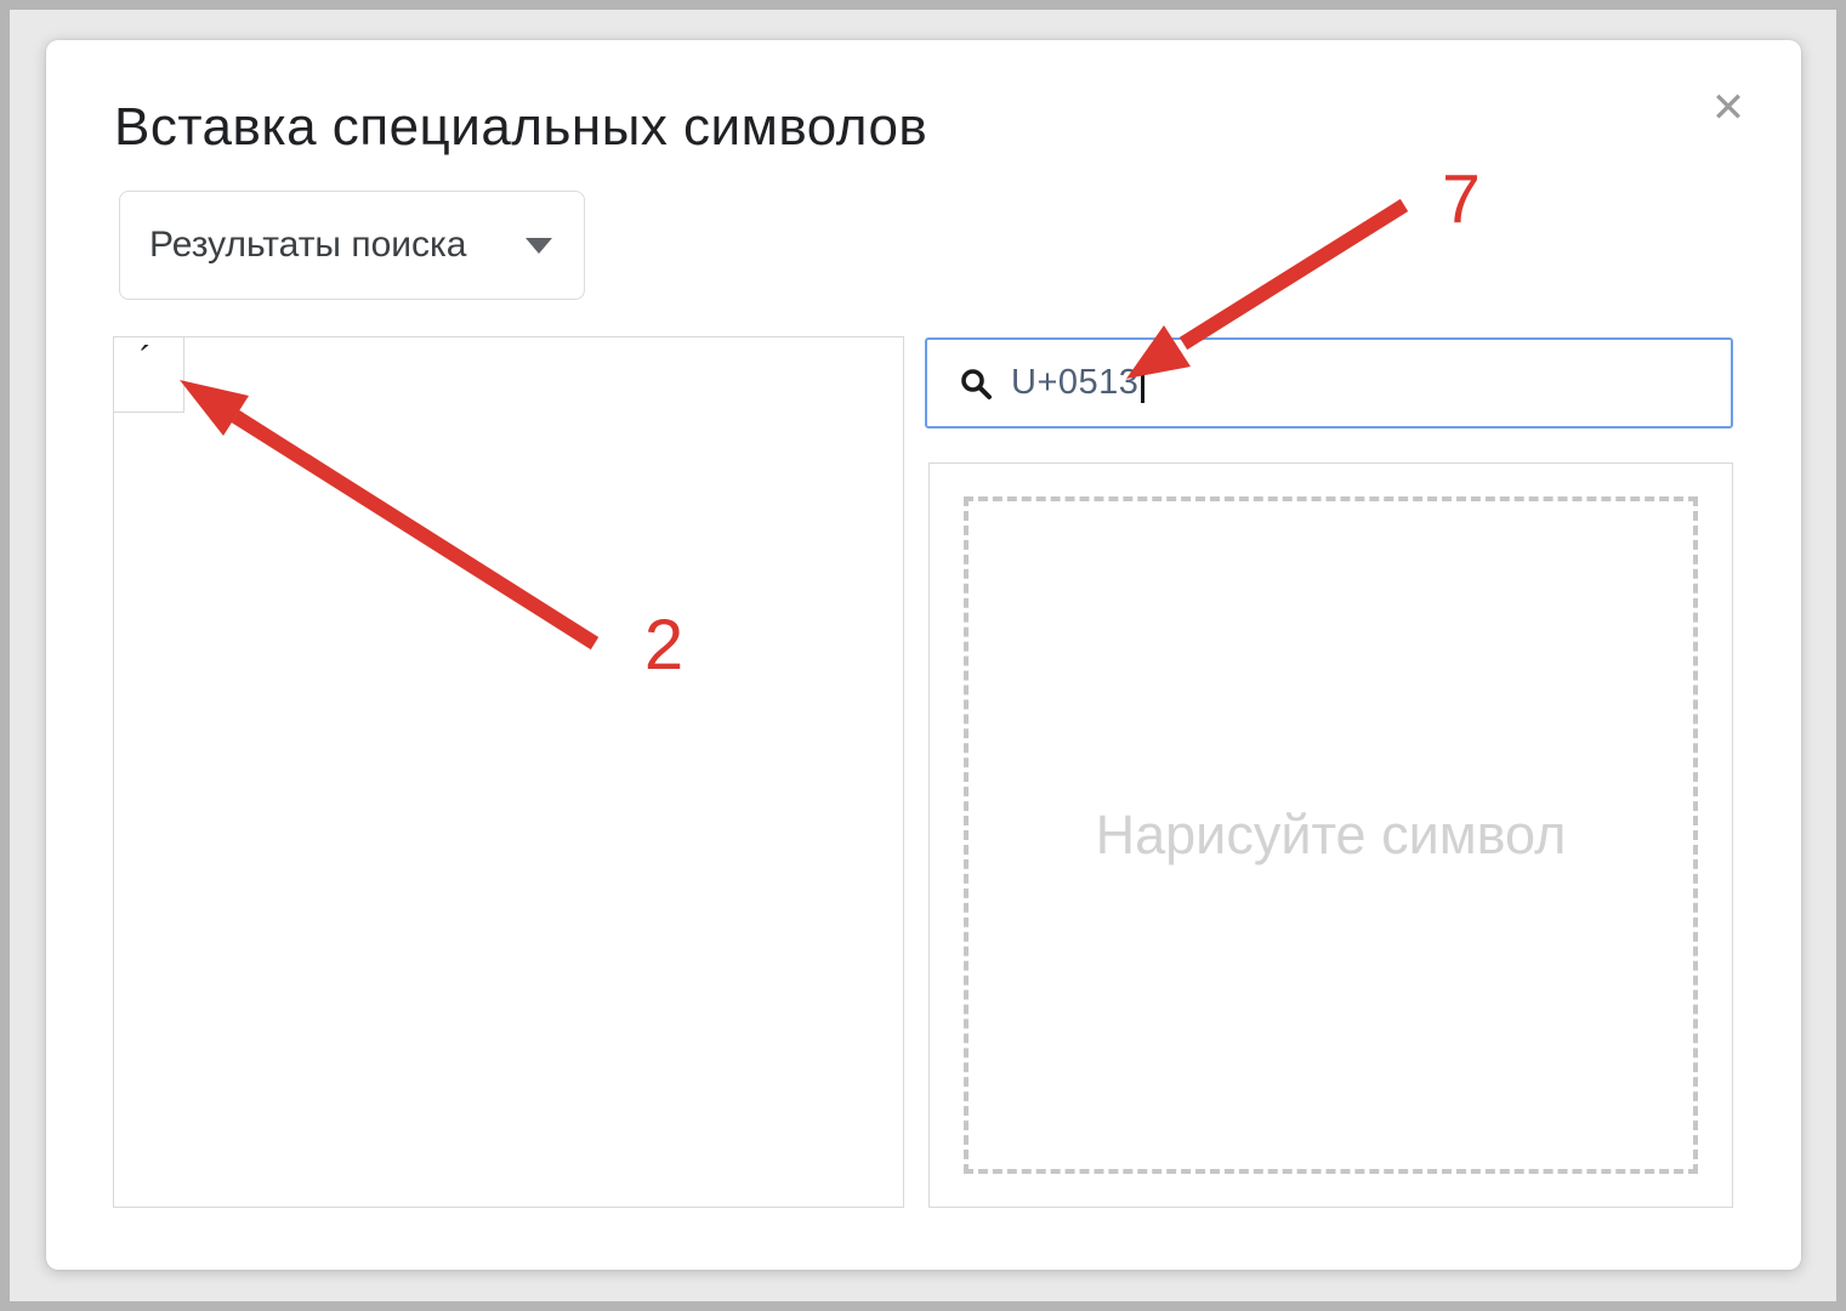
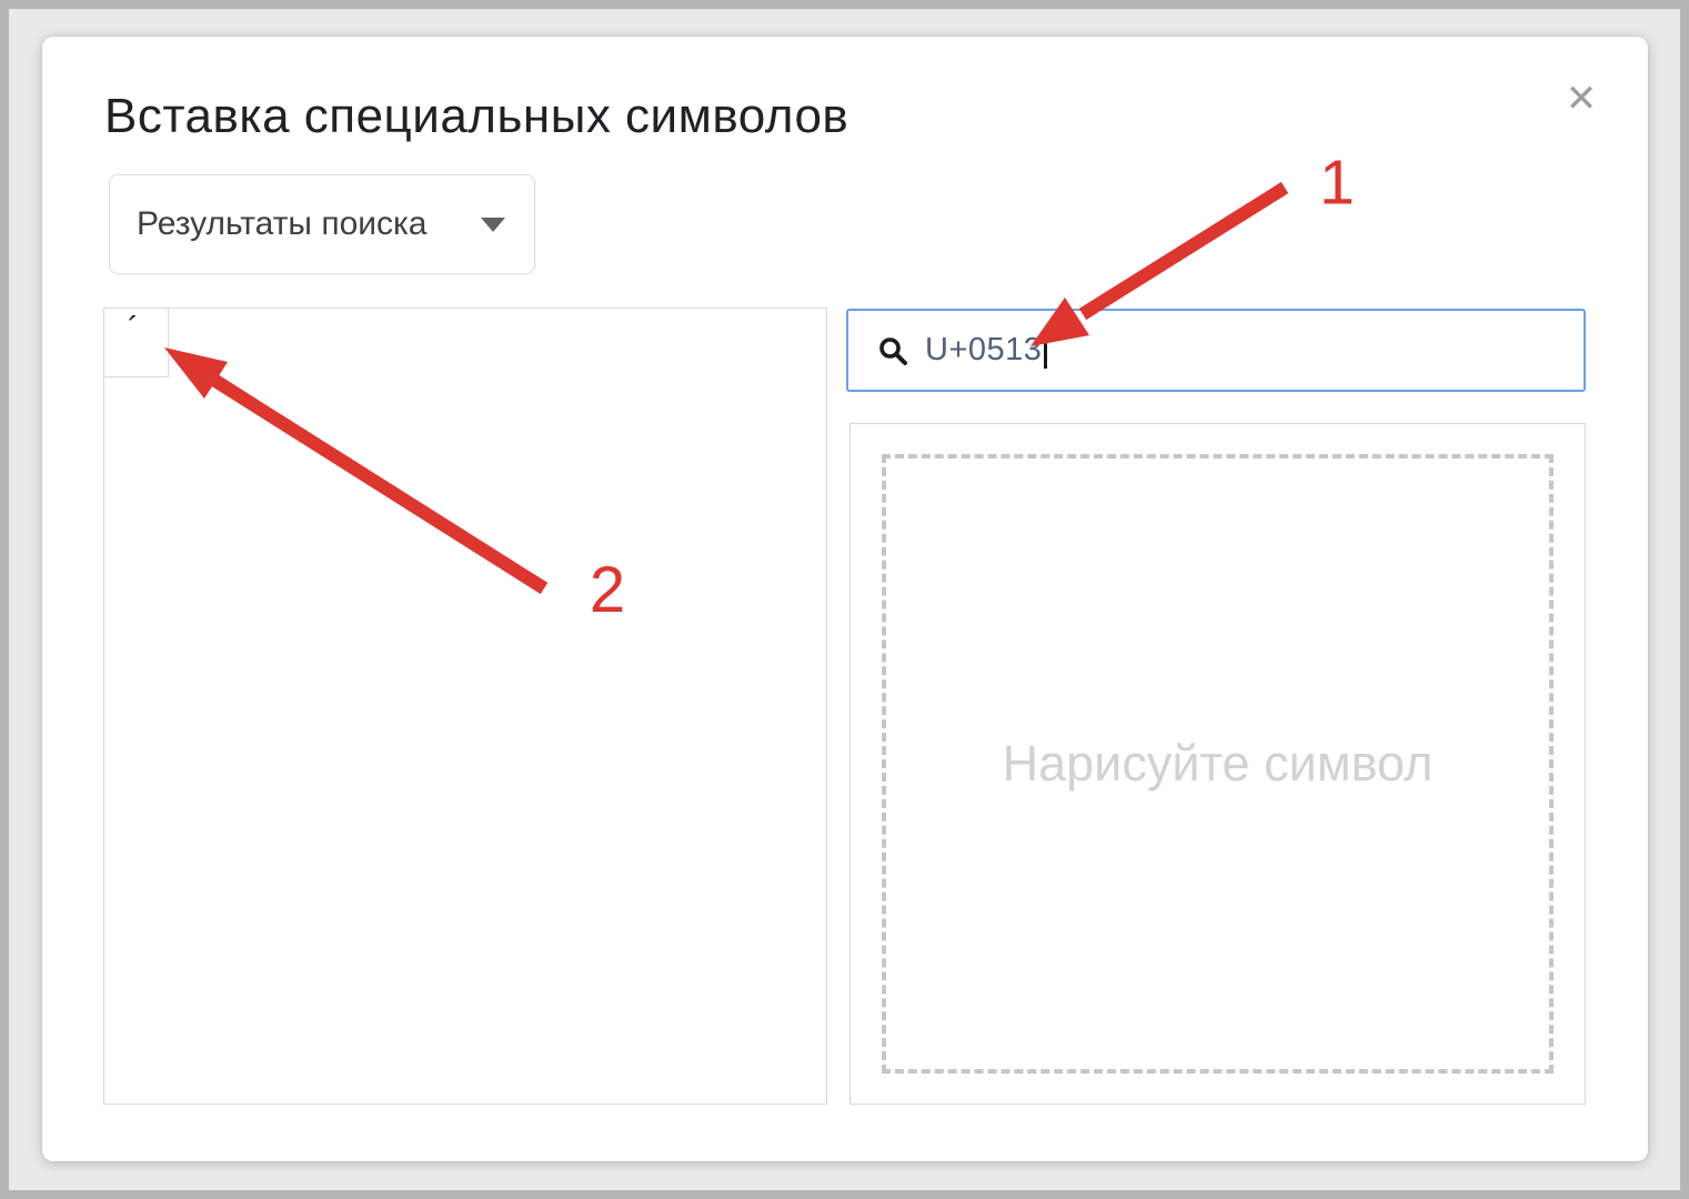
  Вставка специальных символов
  ✕
  Результаты поиска
  ´
  U+0513
  Нарисуйте символ
- 7
+ 1
  2
